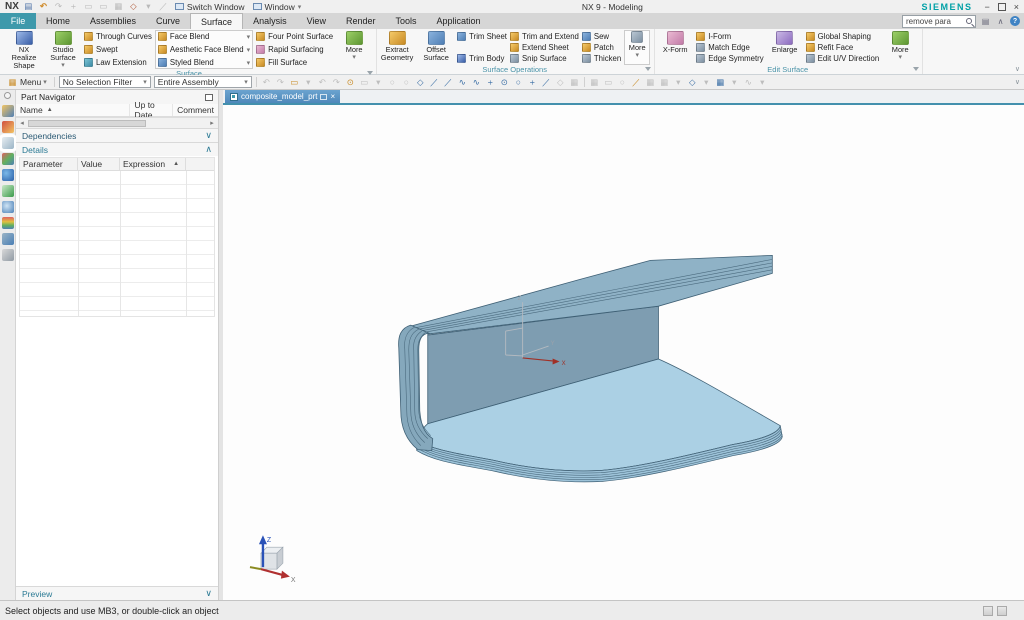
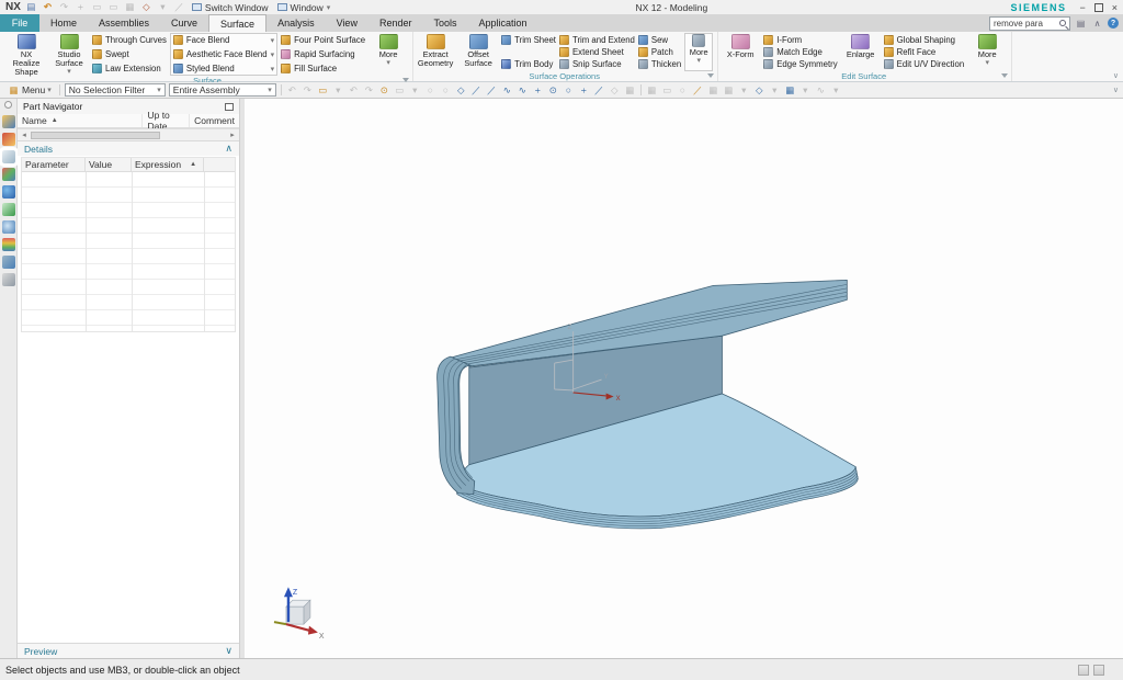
  NX
  Switch Window
  Window
- NX 9 - Modeling
+ NX 12 - Modeling
  SIEMENS
  File
  Home
  Assemblies
  Curve
  Surface
  Analysis
  View
  Render
  Tools
  Application
  remove para
  NX Realize Shape
  Studio Surface
  Through Curves
  Swept
  Law Extension
  Face Blend
  Aesthetic Face Blend
  Styled Blend
  Four Point Surface
  Rapid Surfacing
  Fill Surface
  More
  Surface
  Extract Geometry
  Offset Surface
  Trim Sheet
  Trim Body
  Trim and Extend
  Extend Sheet
  Snip Surface
  Sew
  Patch
  Thicken
  More
  Surface Operations
  X-Form
  I-Form
  Match Edge
  Edge Symmetry
  Enlarge
  Global Shaping
  Refit Face
  Edit U/V Direction
  More
  Edit Surface
  Menu
  No Selection Filter
  Entire Assembly
  Part Navigator
  Name
  Up to Date
  Comment
- Dependencies
  Details
  Parameter
  Value
  Expression
  Preview
- composite_model_prt
  Select objects and use MB3, or double-click an object
